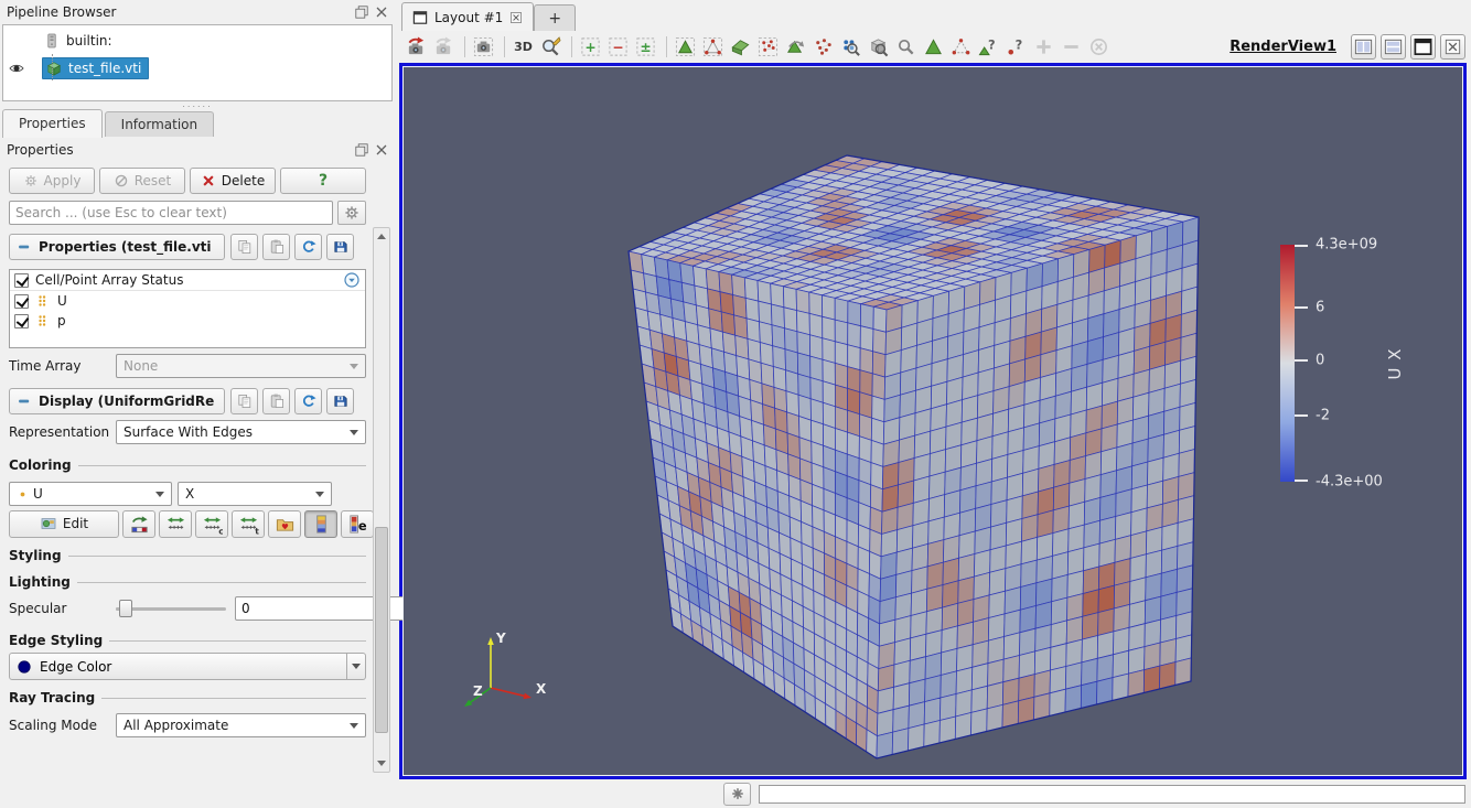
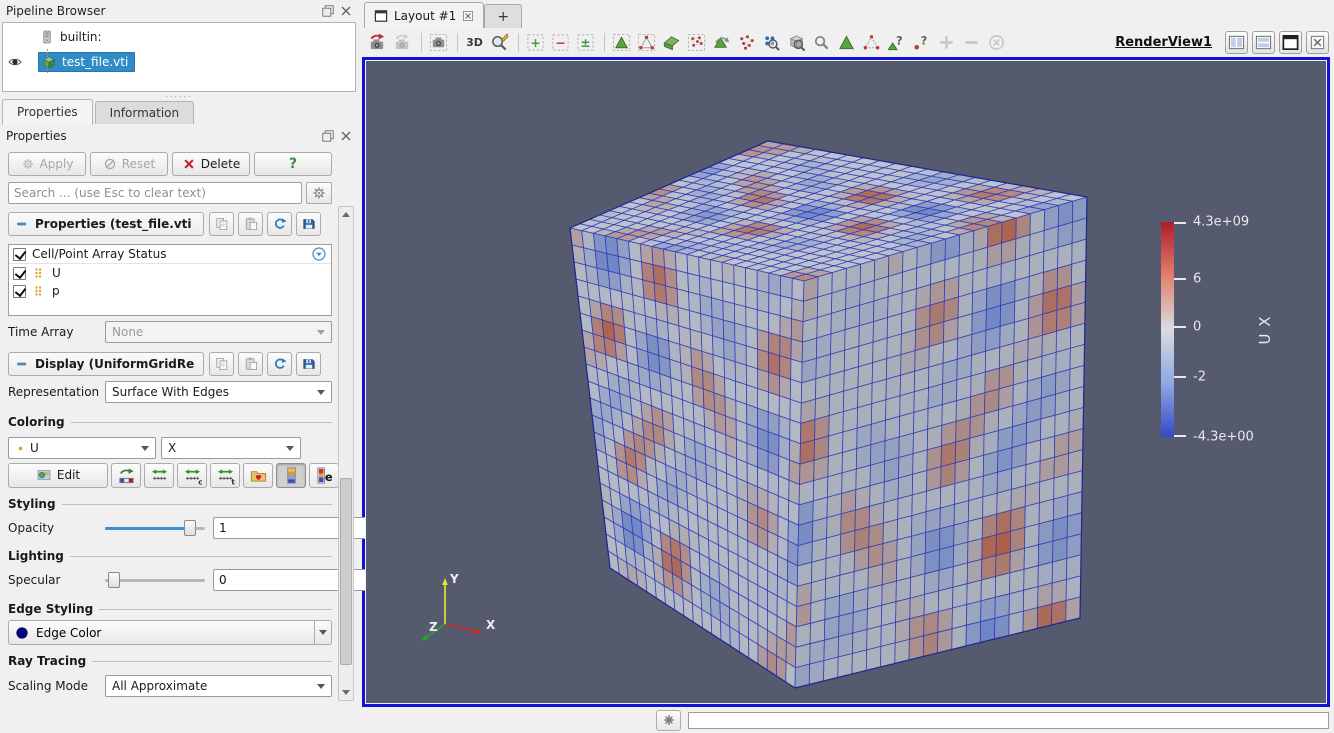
  Pipeline Browser
  builtin:
  test_file.vti
  Properties
  Information
  Properties
  Apply
  Reset
  Delete
  ?
  Search ... (use Esc to clear text)
  Properties (test_file.vti
  Cell/Point Array Status
  U
  p
  Time Array
  None
  Display (UniformGridRe
  Representation
  Surface With Edges
  Coloring
  U
  X
  Edit
  c
  t
  e
  Styling
+ Opacity
+ 1
  Lighting
  Specular
  0
  Edge Styling
  Edge Color
  Ray Tracing
  Scaling Mode
  All Approximate
  Layout #1
  +
  3D
  +
  −
  ±
  ?
  ?
  RenderView1
  X
  Y
  Z
  4.3e+09
  6
  0
  -2
  -4.3e+00
